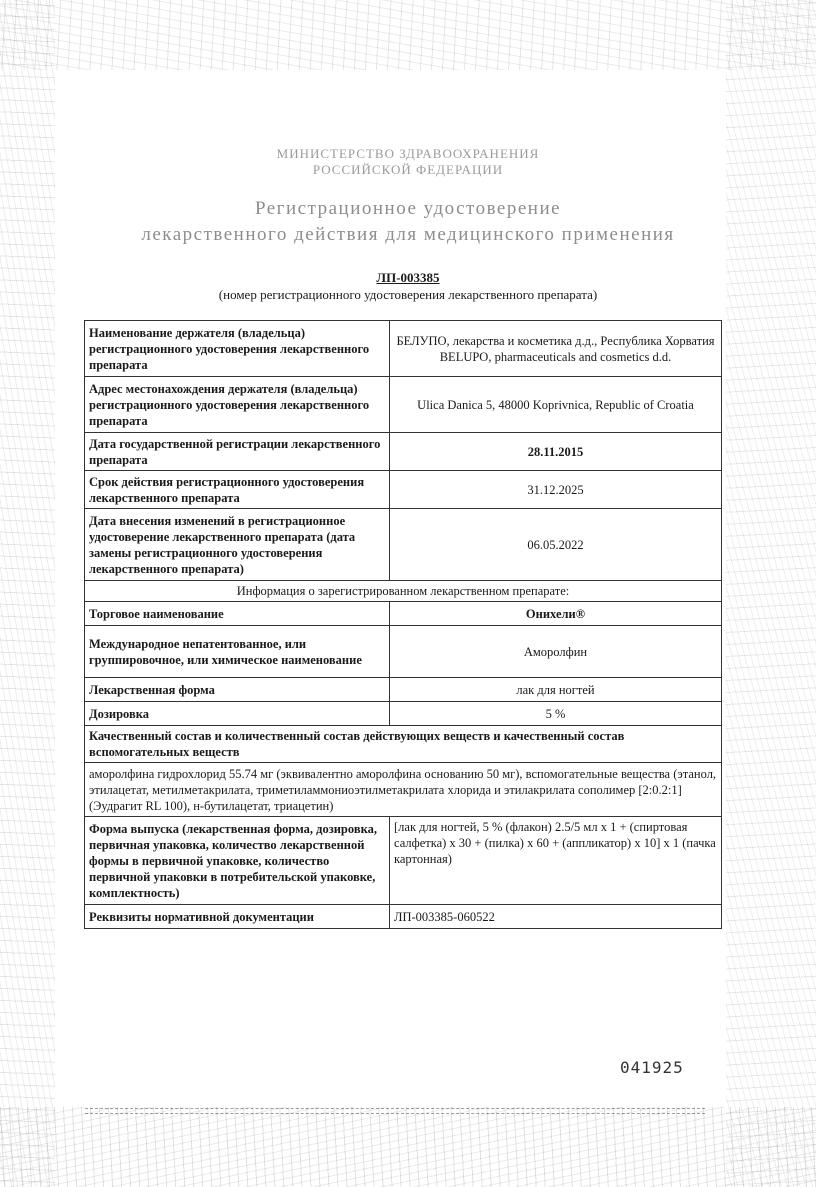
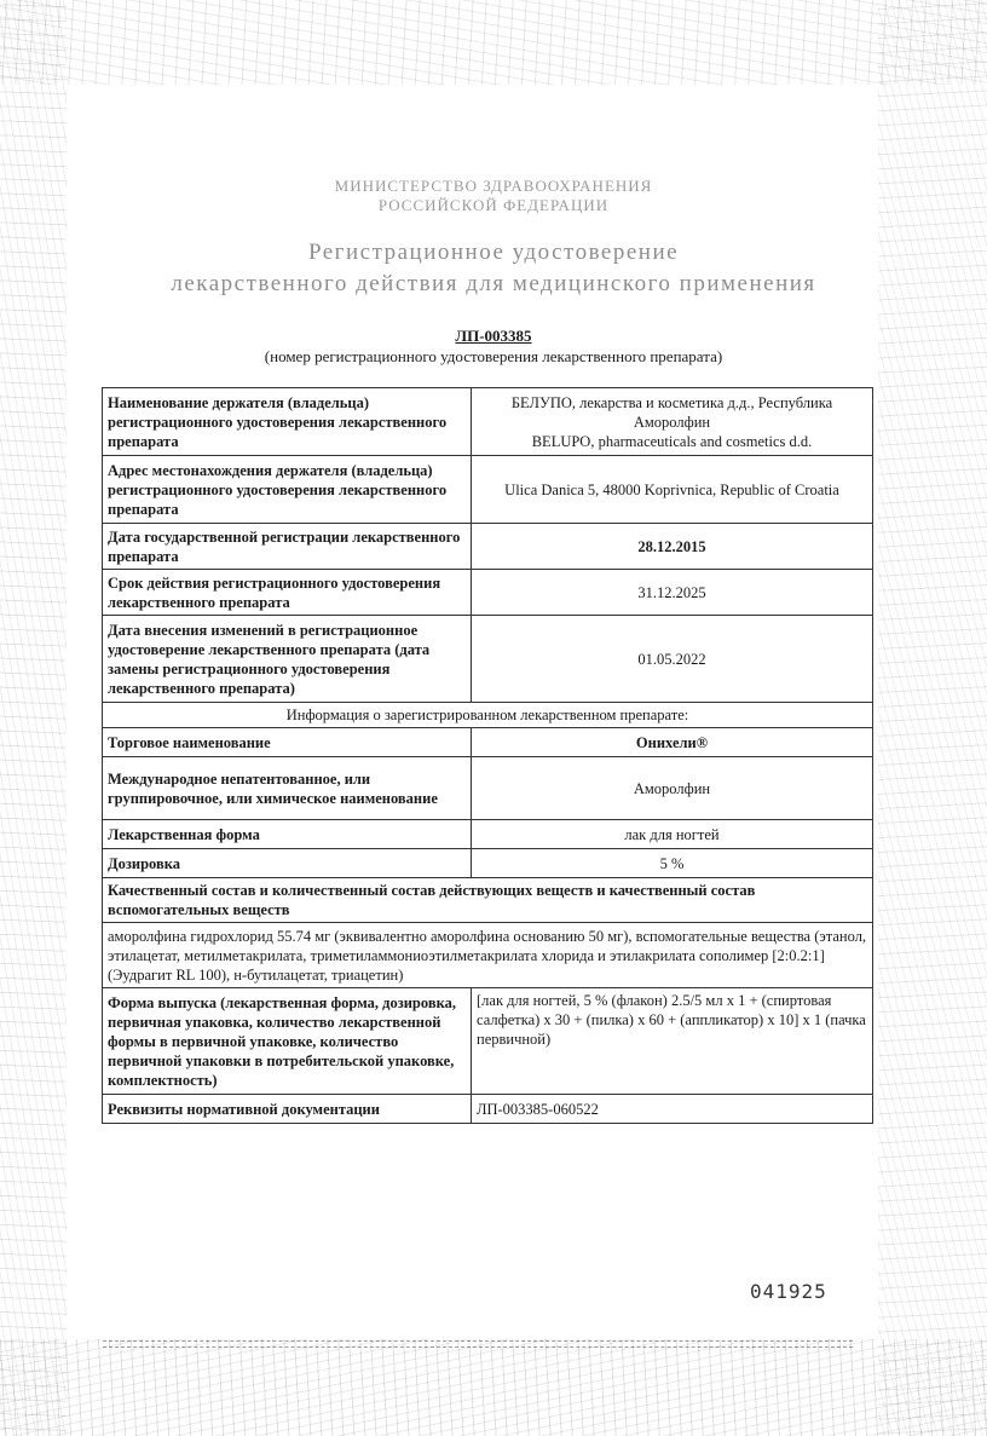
  МИНИСТЕРСТВО ЗДРАВООХРАНЕНИЯ
  РОССИЙСКОЙ ФЕДЕРАЦИИ
  Регистрационное удостоверение
  лекарственного действия для медицинского применения
  ЛП-003385
  (номер регистрационного удостоверения лекарственного препарата)
- Наименование держателя (владельца) регистрационного удостоверения лекарственного препарата	БЕЛУПО, лекарства и косметика д.д., Республика Хорватия BELUPO, pharmaceuticals and cosmetics d.d.
+ Наименование держателя (владельца) регистрационного удостоверения лекарственного препарата	БЕЛУПО, лекарства и косметика д.д., Республика Аморолфин BELUPO, pharmaceuticals and cosmetics d.d.
  Адрес местонахождения держателя (владельца) регистрационного удостоверения лекарственного препарата	Ulica Danica 5, 48000 Koprivnica, Republic of Croatia
- Дата государственной регистрации лекарственного препарата	28.11.2015
+ Дата государственной регистрации лекарственного препарата	28.12.2015
  Срок действия регистрационного удостоверения лекарственного препарата	31.12.2025
- Дата внесения изменений в регистрационное удостоверение лекарственного препарата (дата замены регистрационного удостоверения лекарственного препарата)	06.05.2022
+ Дата внесения изменений в регистрационное удостоверение лекарственного препарата (дата замены регистрационного удостоверения лекарственного препарата)	01.05.2022
  Информация о зарегистрированном лекарственном препарате:
  Торговое наименование	Онихели®
  Международное непатентованное, или группировочное, или химическое наименование	Аморолфин
  Лекарственная форма	лак для ногтей
  Дозировка	5 %
  Качественный состав и количественный состав действующих веществ и качественный состав вспомогательных веществ
  аморолфина гидрохлорид 55.74 мг (эквивалентно аморолфина основанию 50 мг), вспомогательные вещества (этанол, этилацетат, метилметакрилата, триметиламмониоэтилметакрилата хлорида и этилакрилата сополимер [2:0.2:1] (Эудрагит RL 100), н-бутилацетат, триацетин)
- Форма выпуска (лекарственная форма, дозировка, первичная упаковка, количество лекарственной формы в первичной упаковке, количество первичной упаковки в потребительской упаковке, комплектность)	[лак для ногтей, 5 % (флакон) 2.5/5 мл x 1 + (спиртовая салфетка) x 30 + (пилка) x 60 + (аппликатор) x 10] x 1 (пачка картонная)
+ Форма выпуска (лекарственная форма, дозировка, первичная упаковка, количество лекарственной формы в первичной упаковке, количество первичной упаковки в потребительской упаковке, комплектность)	[лак для ногтей, 5 % (флакон) 2.5/5 мл x 1 + (спиртовая салфетка) x 30 + (пилка) x 60 + (аппликатор) x 10] x 1 (пачка первичной)
  Реквизиты нормативной документации	ЛП-003385-060522
  041925
